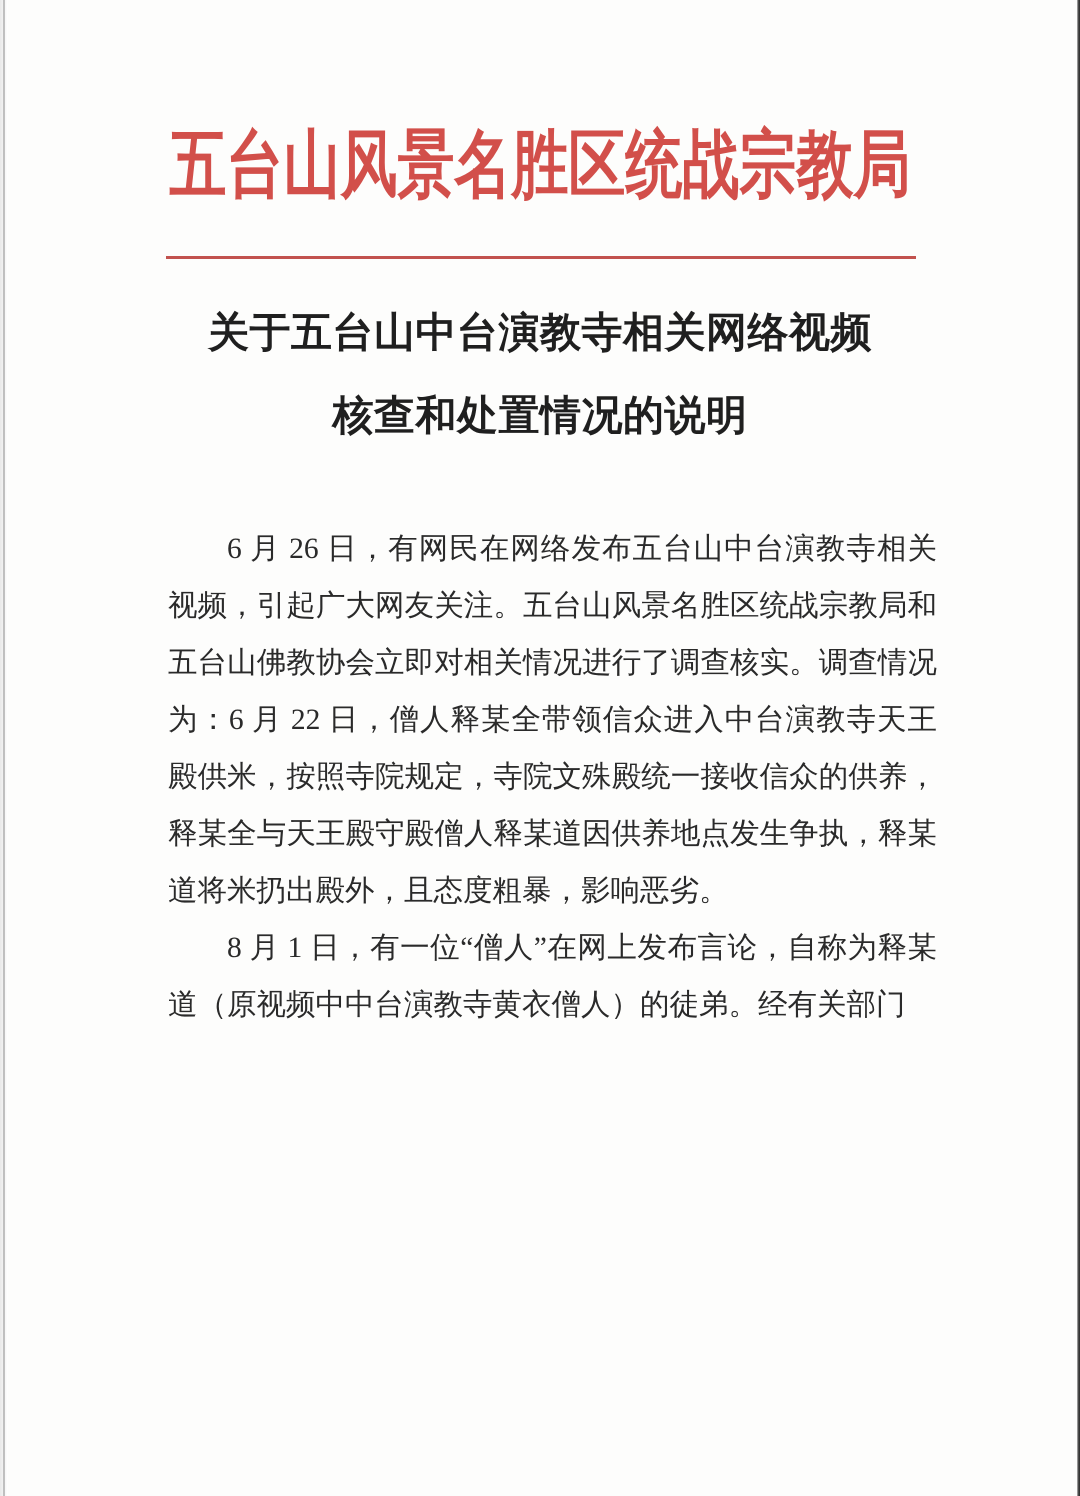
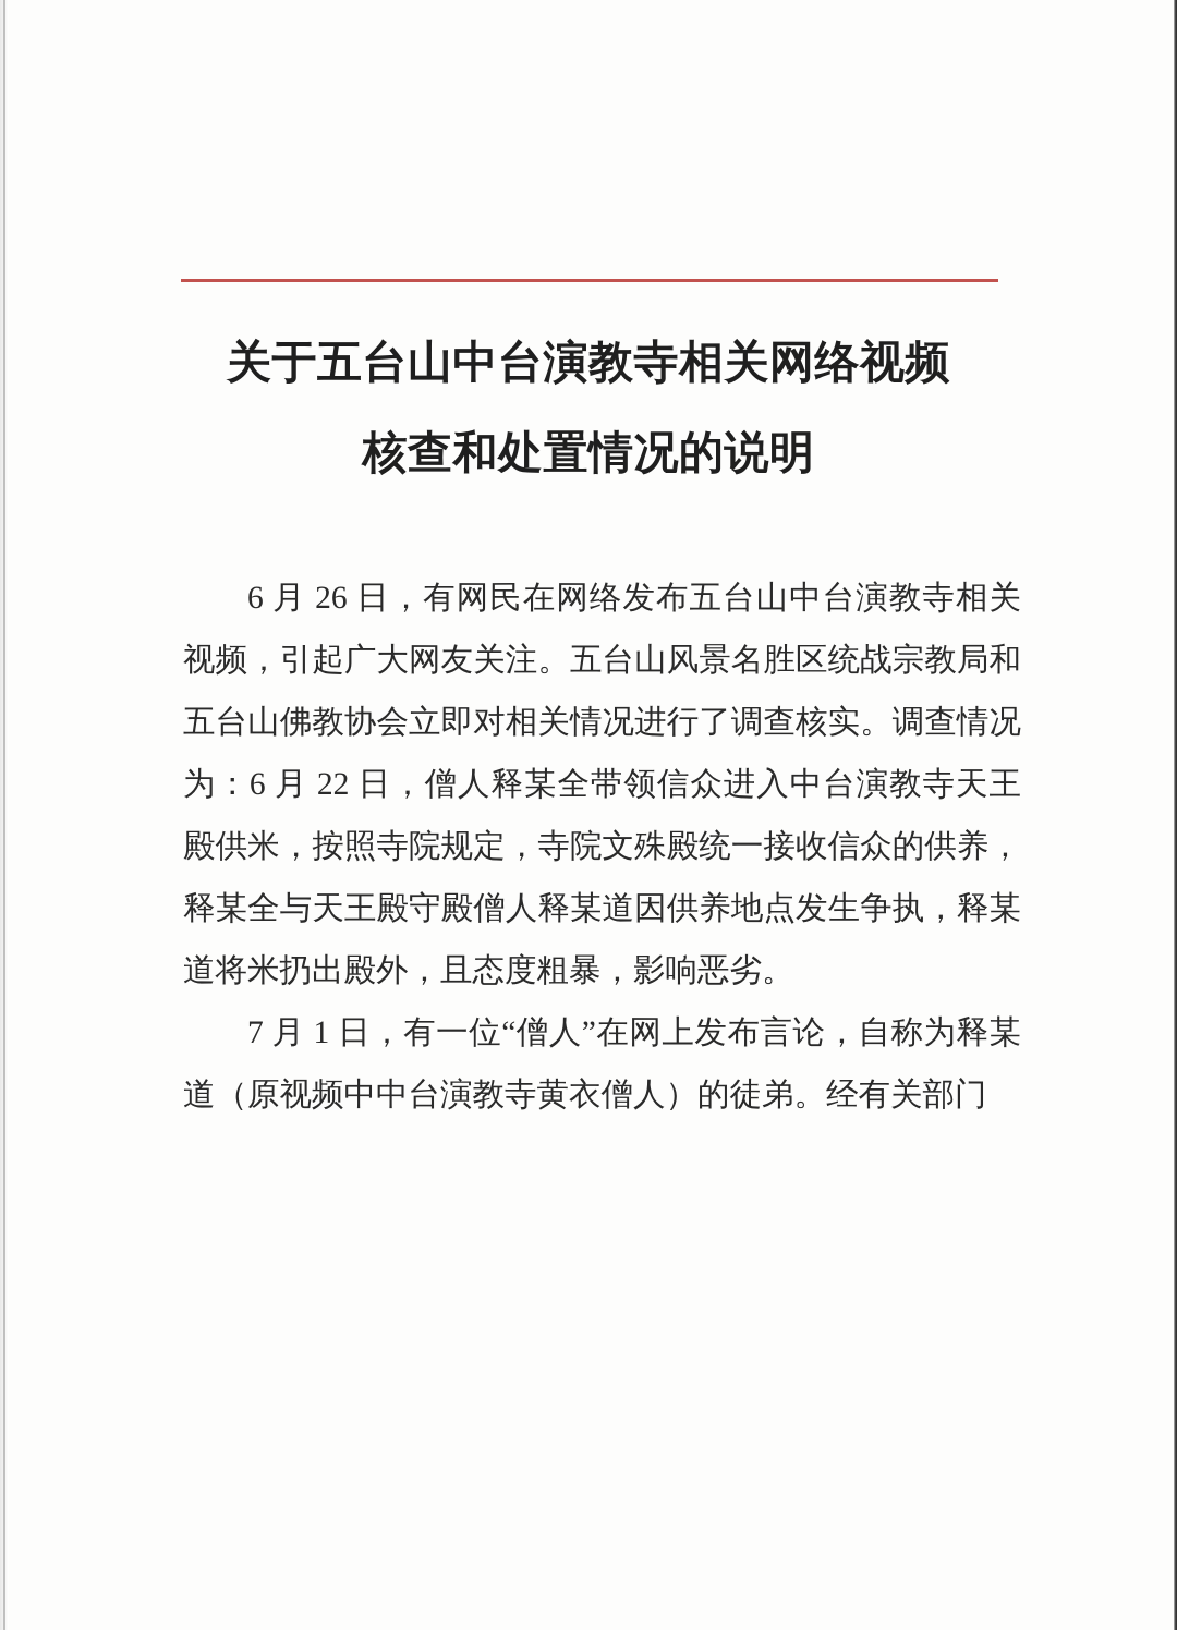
- 五台山风景名胜区统战宗教局
  关于五台山中台演教寺相关网络视频
  核查和处置情况的说明
  6 月 26 日，有网民在网络发布五台山中台演教寺相关视频，引起广大网友关注。五台山风景名胜区统战宗教局和五台山佛教协会立即对相关情况进行了调查核实。调查情况为：6 月 22 日，僧人释某全带领信众进入中台演教寺天王殿供米，按照寺院规定，寺院文殊殿统一接收信众的供养，释某全与天王殿守殿僧人释某道因供养地点发生争执，释某道将米扔出殿外，且态度粗暴，影响恶劣。
- 8 月 1 日，有一位“僧人”在网上发布言论，自称为释某道（原视频中中台演教寺黄衣僧人）的徒弟。经有关部门
+ 7 月 1 日，有一位“僧人”在网上发布言论，自称为释某道（原视频中中台演教寺黄衣僧人）的徒弟。经有关部门
